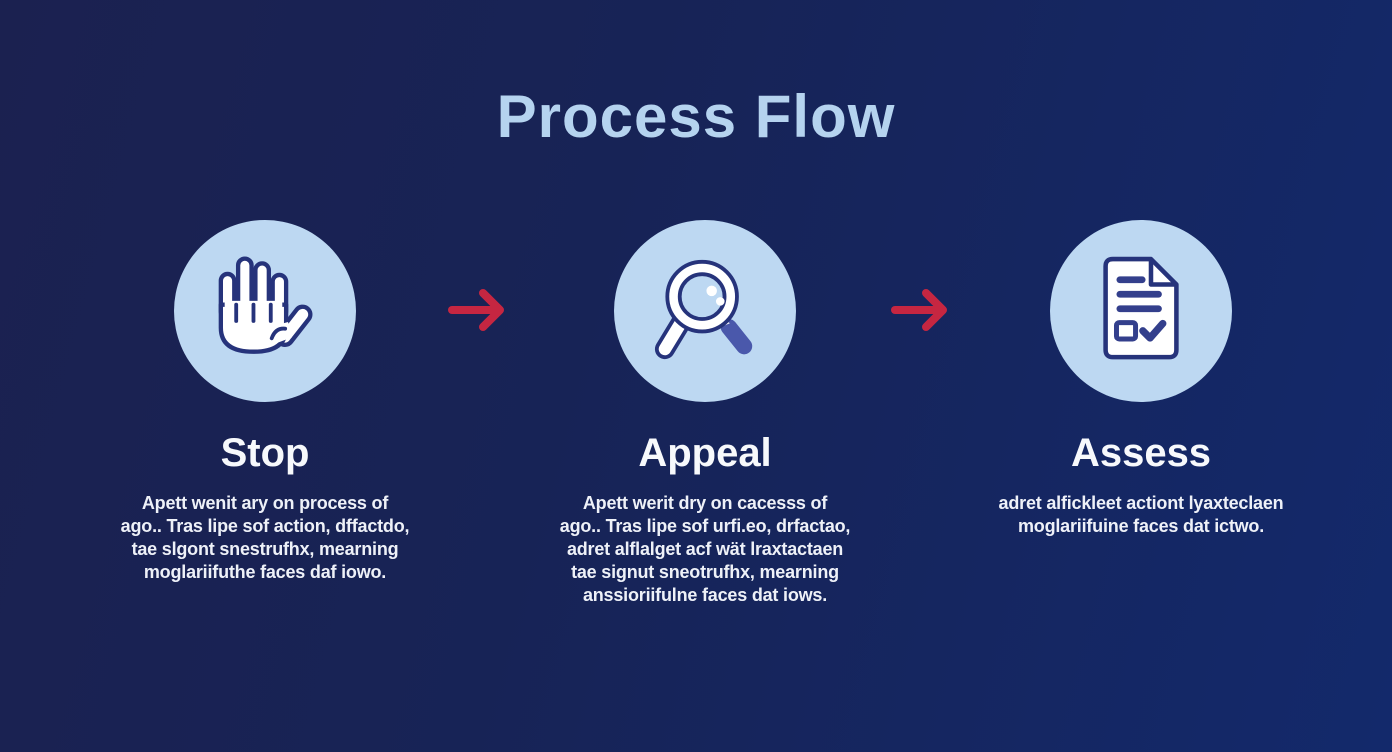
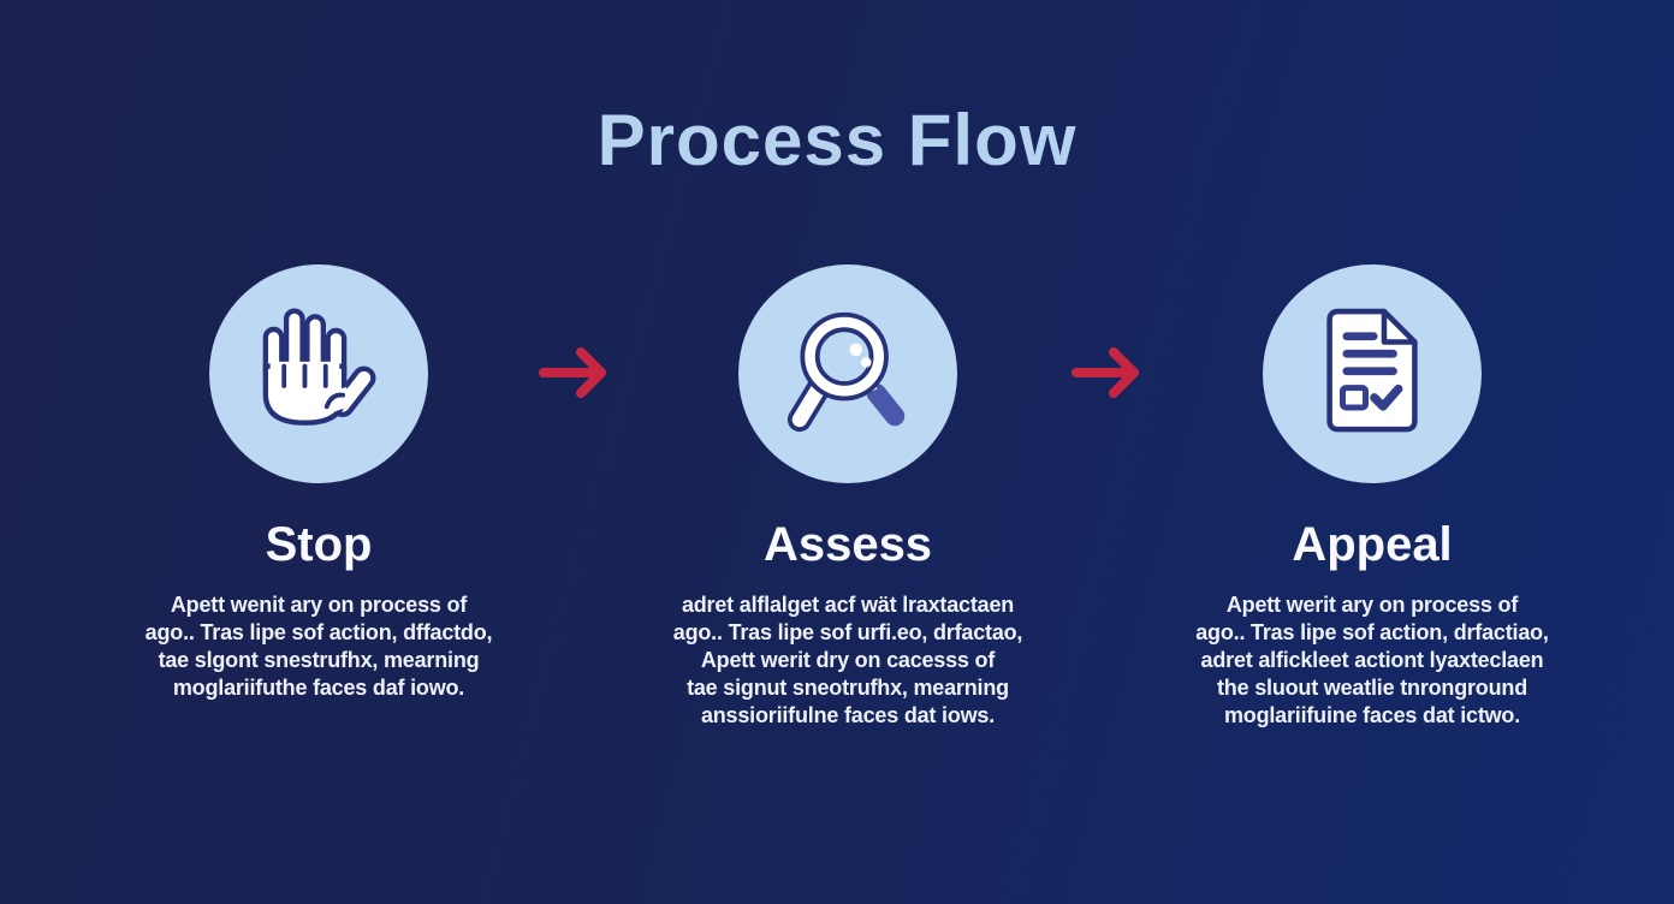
  Process Flow
  Stop
  Apett wenit ary on process of
  ago.. Tras lipe sof action, dffactdo,
  tae slgont snestrufhx, mearning
  moglariifuthe faces daf iowo.
- Appeal
+ Assess
- Apett werit dry on cacesss of
+ adret alflalget acf wät lraxtactaen
  ago.. Tras lipe sof urfi.eo, drfactao,
- adret alflalget acf wät lraxtactaen
+ Apett werit dry on cacesss of
  tae signut sneotrufhx, mearning
  anssioriifulne faces dat iows.
- Assess
+ Appeal
+ Apett werit ary on process of
+ ago.. Tras lipe sof action, drfactiao,
  adret alfickleet actiont lyaxteclaen
+ the sluout weatlie tnronground
  moglariifuine faces dat ictwo.
